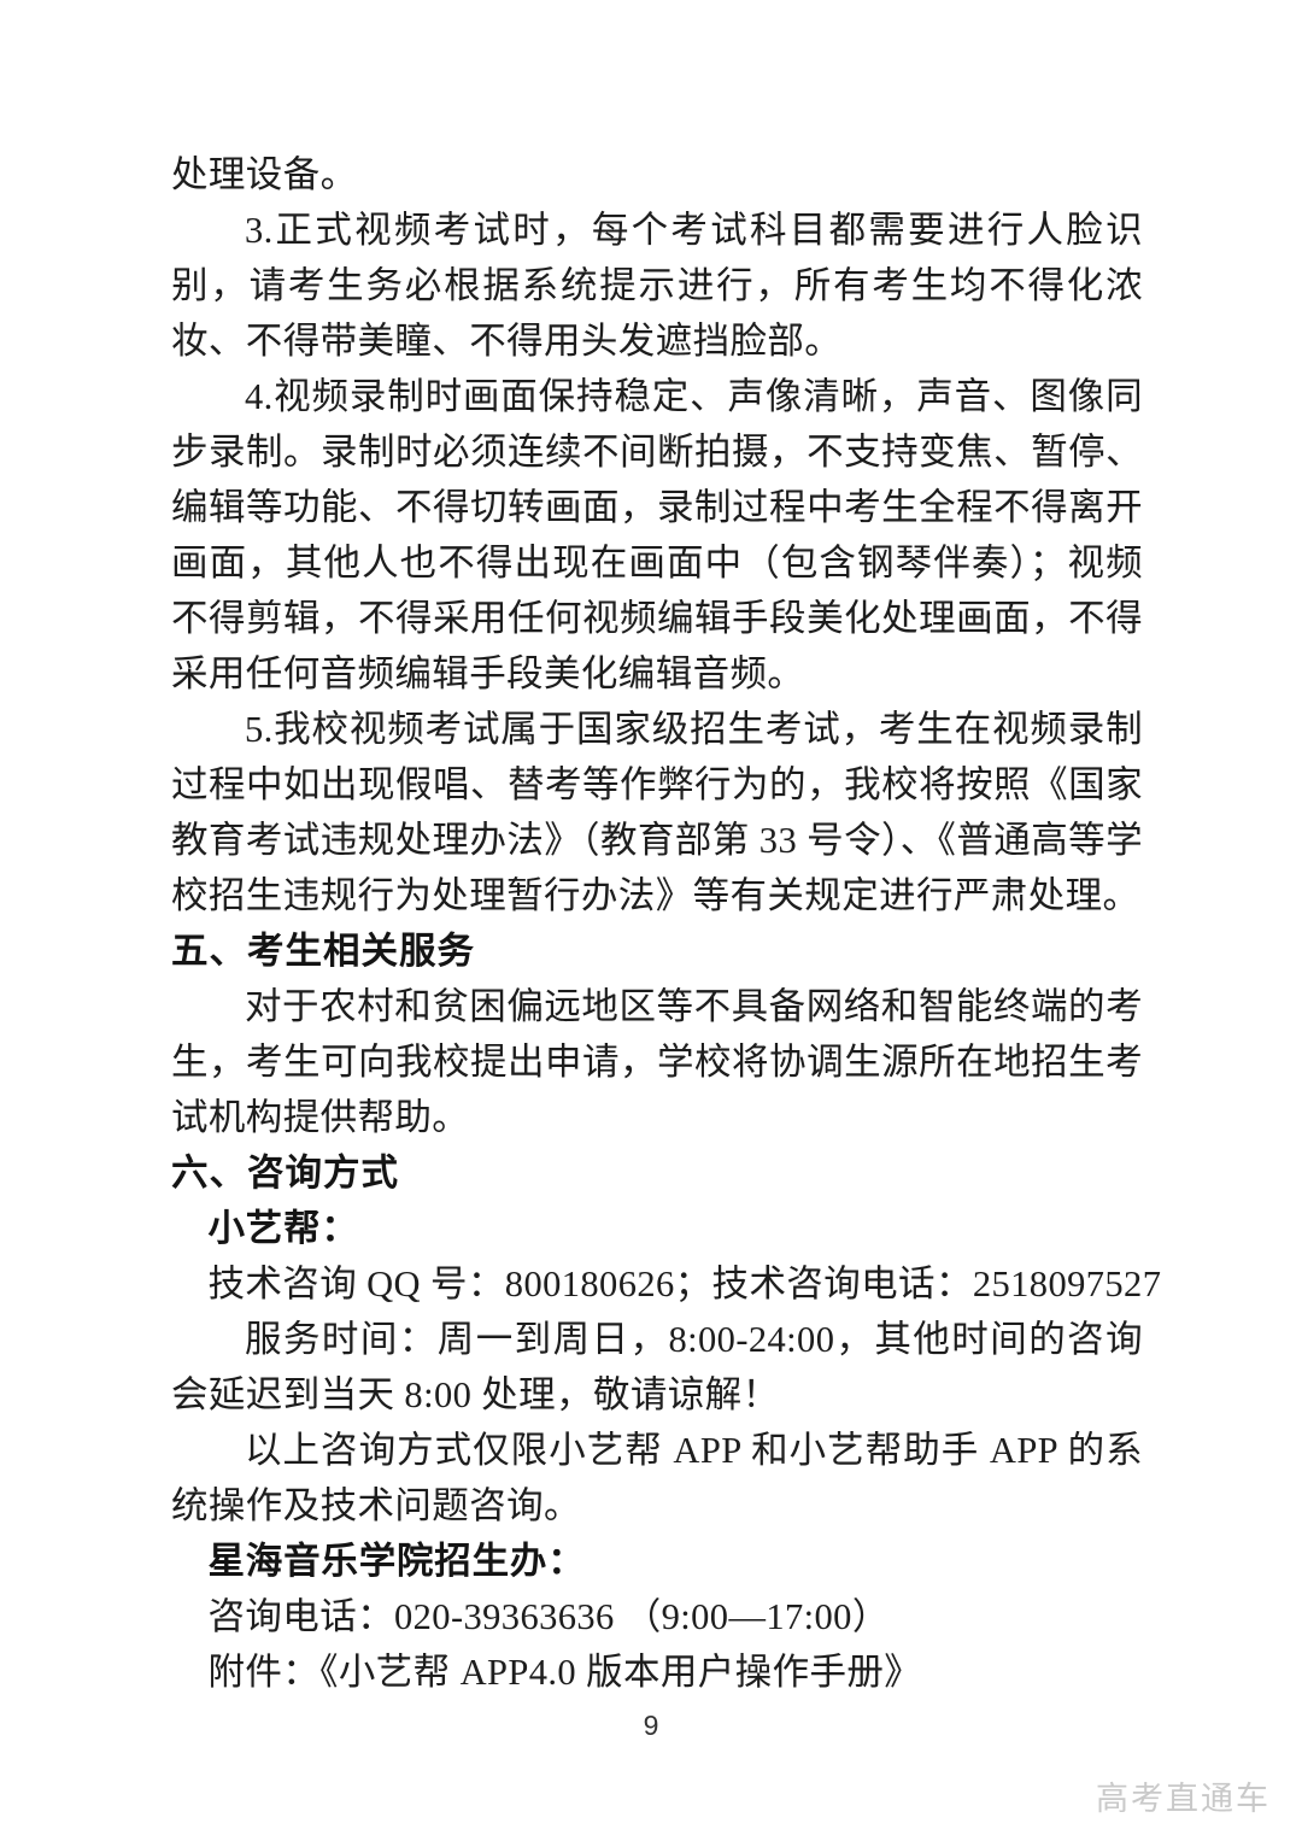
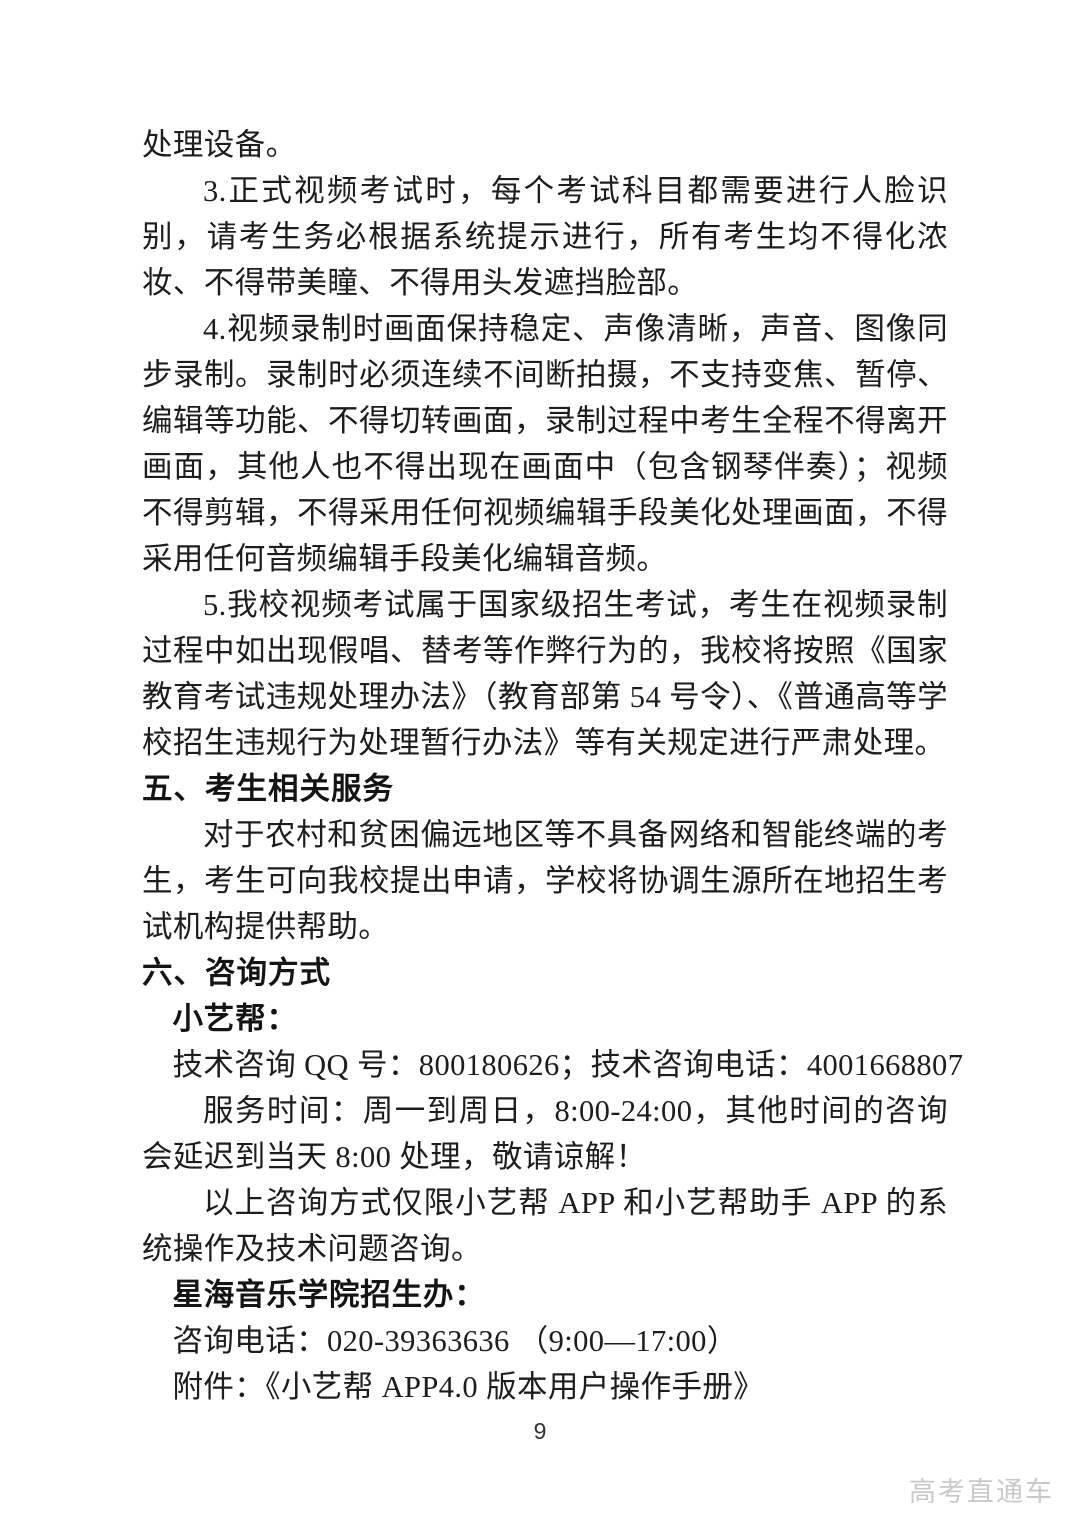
  处理设备。
  3.正式视频考试时，每个考试科目都需要进行人脸识别，请考生务必根据系统提示进行，所有考生均不得化浓妆、不得带美瞳、不得用头发遮挡脸部。
  4.视频录制时画面保持稳定、声像清晰，声音、图像同步录制。录制时必须连续不间断拍摄，不支持变焦、暂停、编辑等功能、不得切转画面，录制过程中考生全程不得离开画面，其他人也不得出现在画面中（包含钢琴伴奏）；视频不得剪辑，不得采用任何视频编辑手段美化处理画面，不得采用任何音频编辑手段美化编辑音频。
- 5.我校视频考试属于国家级招生考试，考生在视频录制过程中如出现假唱、替考等作弊行为的，我校将按照《国家教育考试违规处理办法》（教育部第 33 号令）、《普通高等学校招生违规行为处理暂行办法》等有关规定进行严肃处理。
+ 5.我校视频考试属于国家级招生考试，考生在视频录制过程中如出现假唱、替考等作弊行为的，我校将按照《国家教育考试违规处理办法》（教育部第 54 号令）、《普通高等学校招生违规行为处理暂行办法》等有关规定进行严肃处理。
  五、考生相关服务
  对于农村和贫困偏远地区等不具备网络和智能终端的考生，考生可向我校提出申请，学校将协调生源所在地招生考试机构提供帮助。
  六、咨询方式
  小艺帮：
- 技术咨询 QQ 号：800180626；技术咨询电话：2518097527
+ 技术咨询 QQ 号：800180626；技术咨询电话：4001668807
  服务时间：周一到周日，8:00-24:00，其他时间的咨询会延迟到当天 8:00 处理，敬请谅解！
  以上咨询方式仅限小艺帮 APP 和小艺帮助手 APP 的系统操作及技术问题咨询。
  星海音乐学院招生办：
  咨询电话：020-39363636 （9:00—17:00）
  附件：《小艺帮 APP4.0 版本用户操作手册》
  9
  高考直通车
